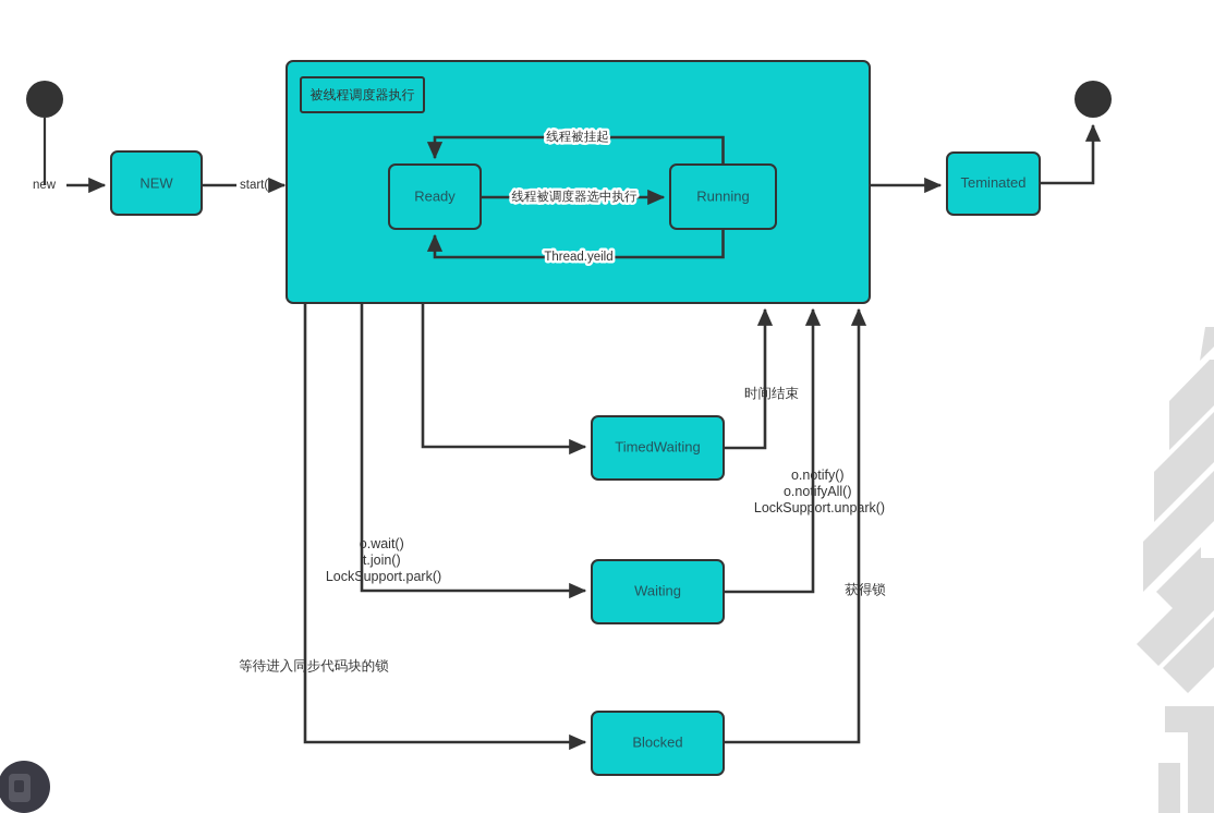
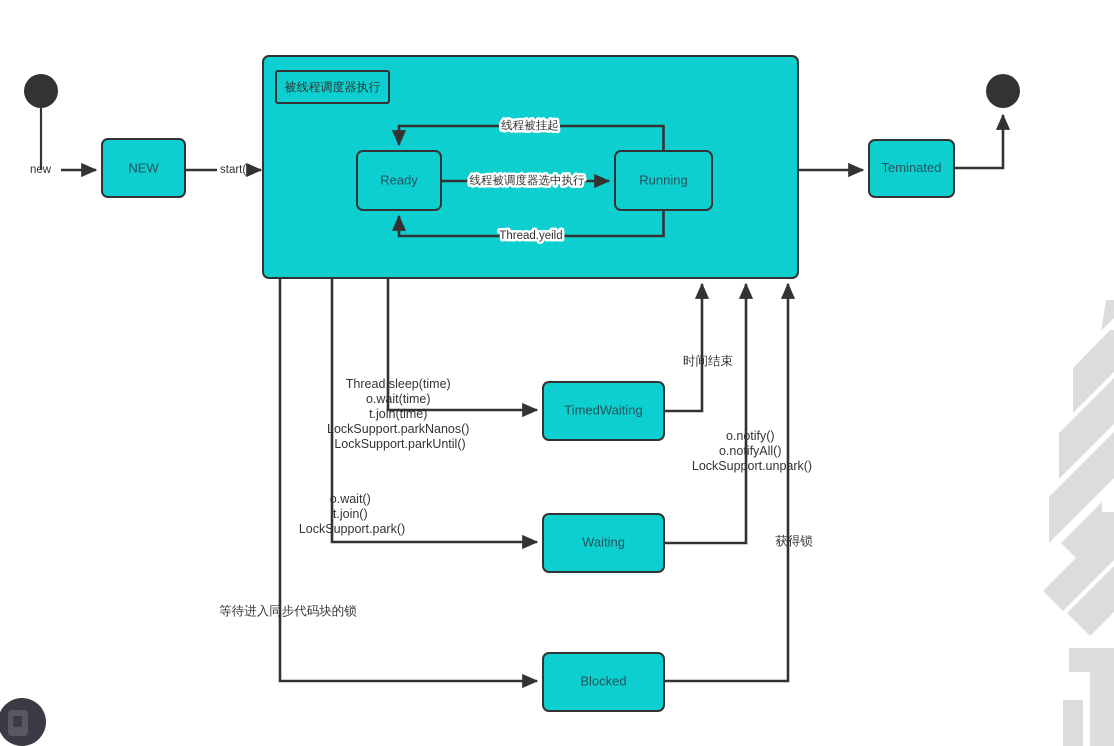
  被线程调度器执行
  new
  NEW
  start()
  Ready
  Running
  线程被调度器选中执行
  线程被挂起
  Thread.yeild
  Teminated
+ Thread.sleep(time) o.wait(time) t.join(time) LockSupport.parkNanos() LockSupport.parkUntil()
  o.wait() t.join() LockSupport.park()
  等待进入同步代码块的锁
  TimedWaiting
  Waiting
  Blocked
  时间结束
  o.notify() o.notifyAll() LockSupport.unpark()
  获得锁
